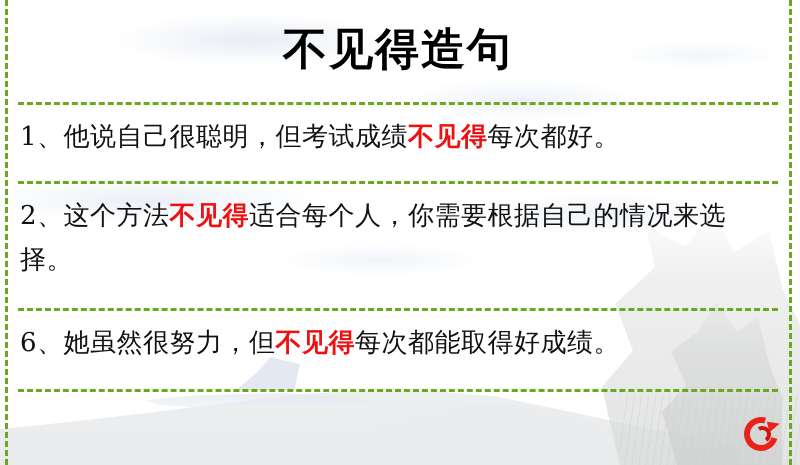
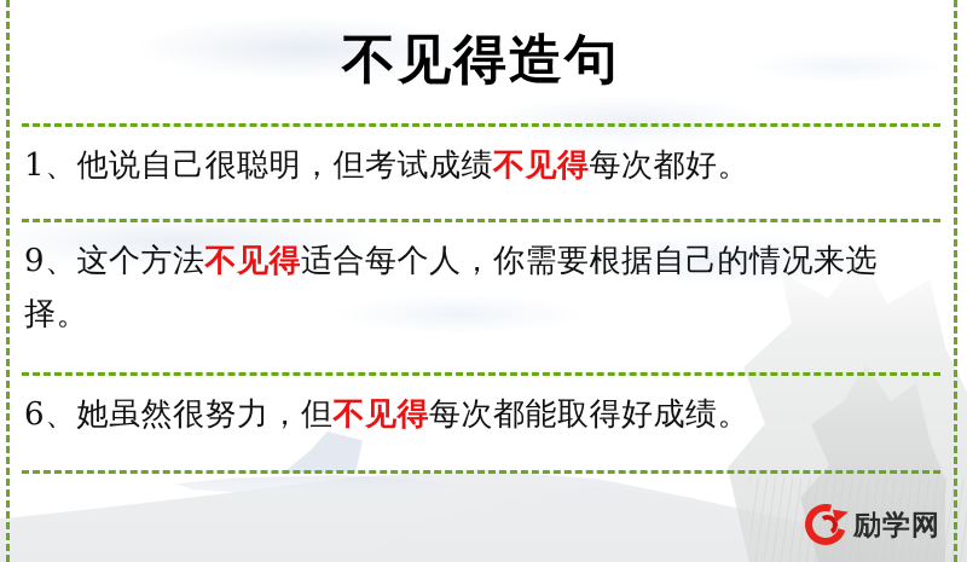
  不见得造句
  1、他说自己很聪明，但考试成绩不见得每次都好。
- 2、这个方法不见得适合每个人，你需要根据自己的情况来选择。
+ 9、这个方法不见得适合每个人，你需要根据自己的情况来选择。
  6、她虽然很努力，但不见得每次都能取得好成绩。
+ 励学网
